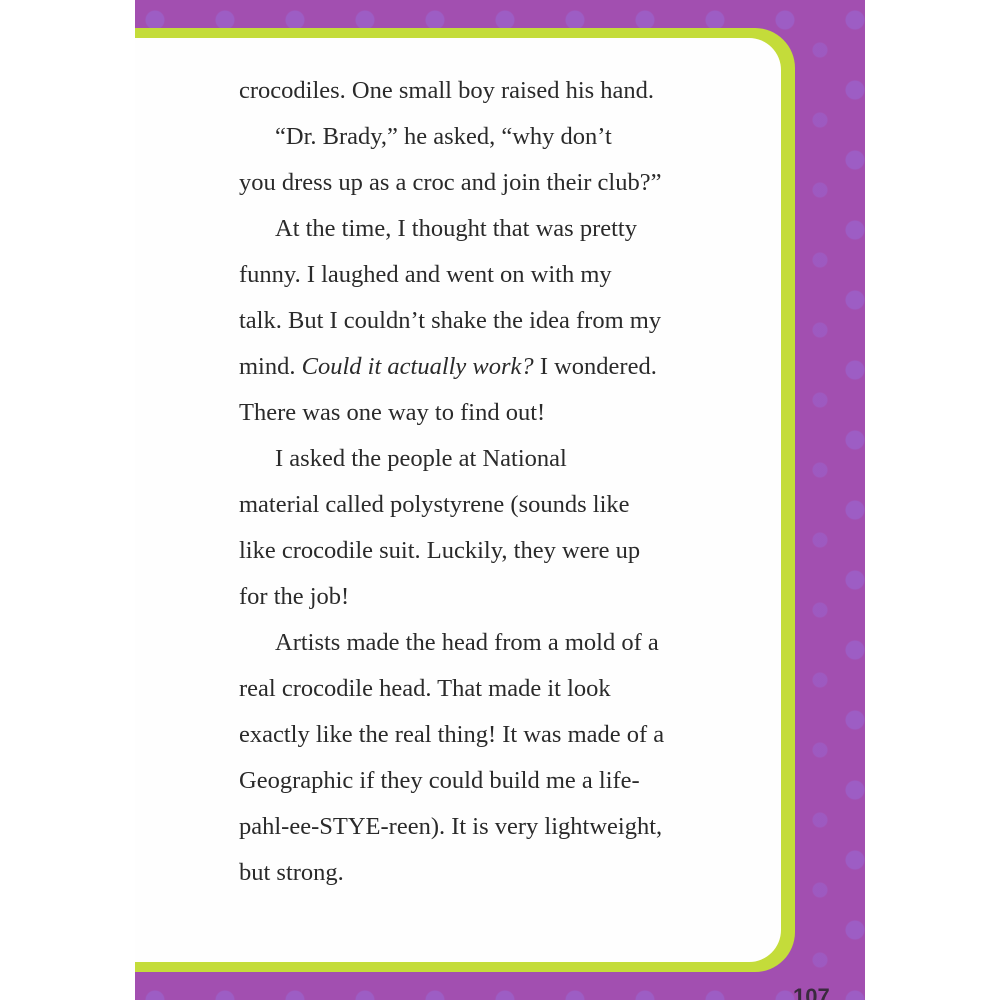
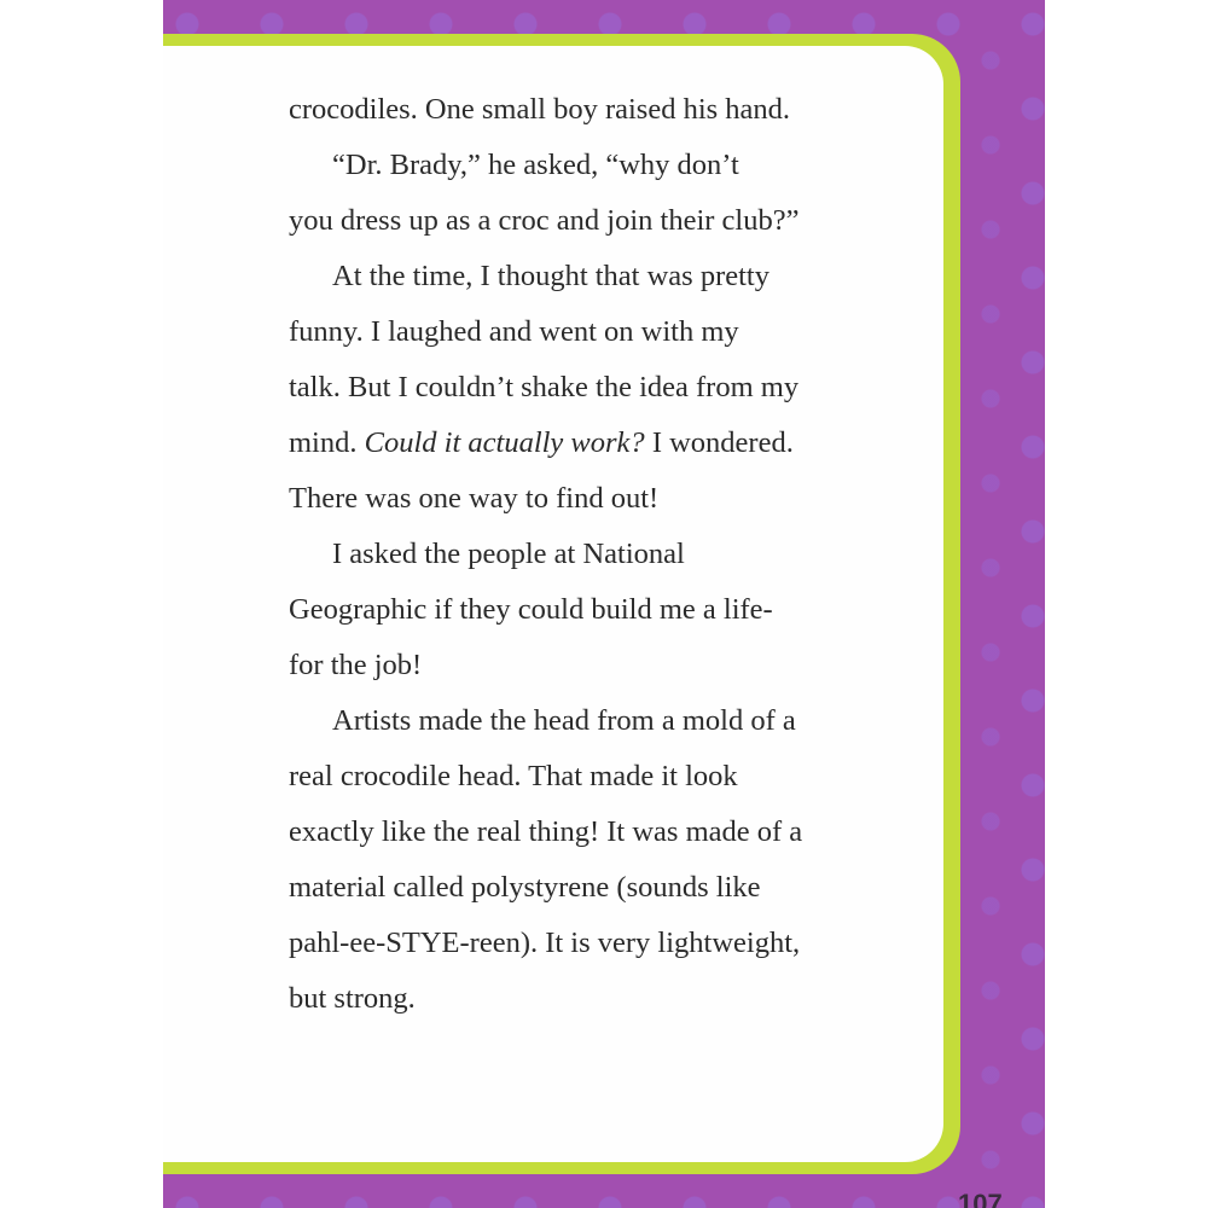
  crocodiles. One small boy raised his hand.
  “Dr. Brady,” he asked, “why don’t
  you dress up as a croc and join their club?”
  At the time, I thought that was pretty
  funny. I laughed and went on with my
  talk. But I couldn’t shake the idea from my
  mind. Could it actually work? I wondered.
  There was one way to find out!
  I asked the people at National
- material called polystyrene (sounds like
+ Geographic if they could build me a life-
- like crocodile suit. Luckily, they were up
  for the job!
  Artists made the head from a mold of a
  real crocodile head. That made it look
  exactly like the real thing! It was made of a
- Geographic if they could build me a life-
+ material called polystyrene (sounds like
  pahl-ee-STYE-reen). It is very lightweight,
  but strong.
  107
